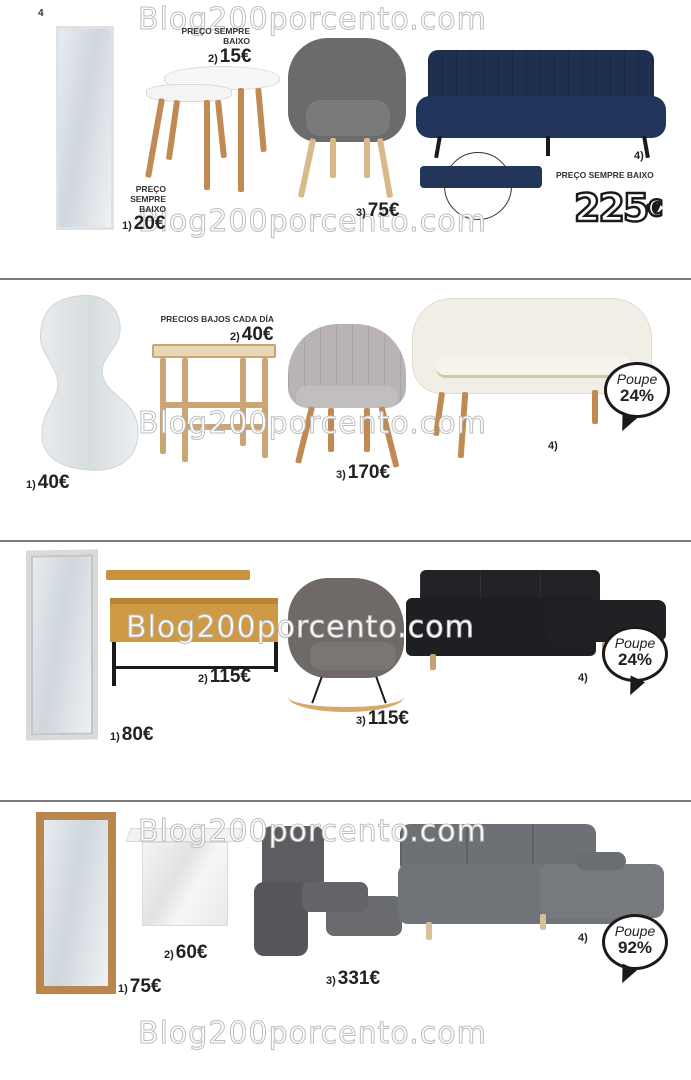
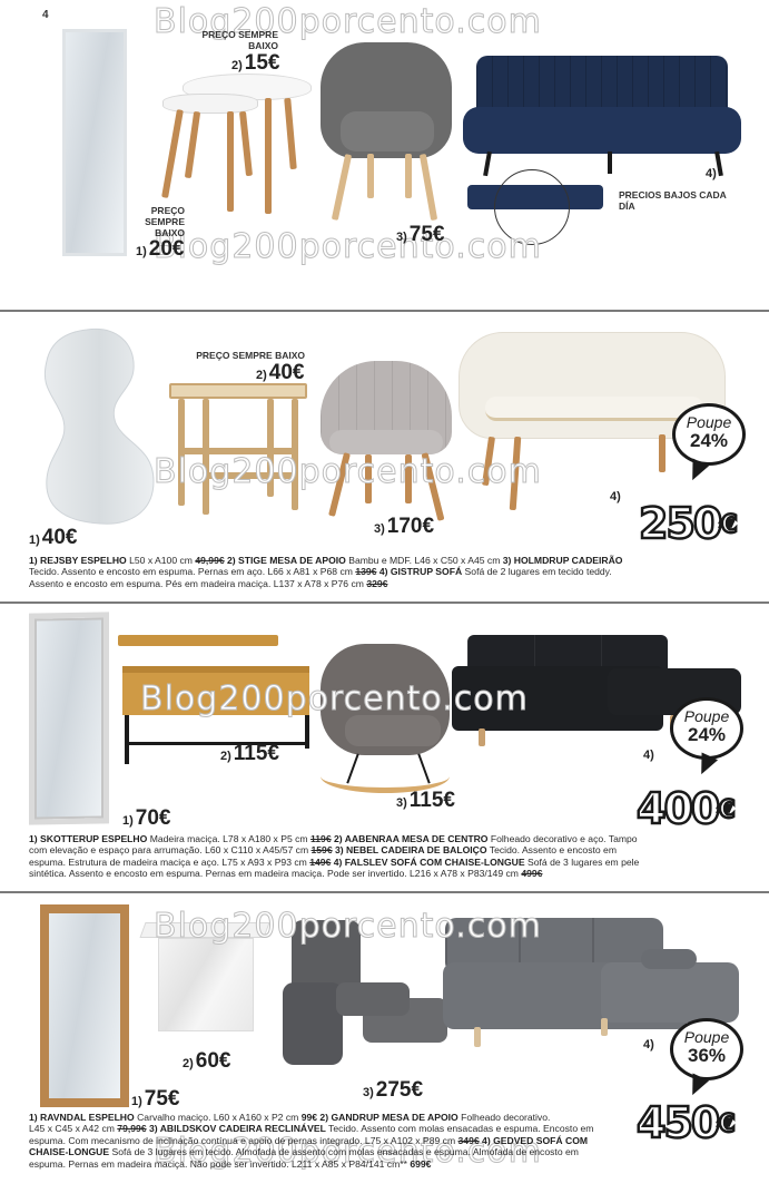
  4
  Blog200porcento.com
  PREÇO
  SEMPRE
  BAIXO
  1) 20€
  PREÇO SEMPRE
  BAIXO
  2) 15€
  3) 75€
  4)
- PREÇO SEMPRE BAIXO
+ PRECIOS BAJOS CADA DÍA
- 225€
  Blog200porcento.com
  1) 40€
- PRECIOS BAJOS CADA DÍA
+ PREÇO SEMPRE BAIXO
  2) 40€
  3) 170€
  4)
  Poupe
  24%
+ 250€
  Blog200porcento.com
+ 1) REJSBY ESPELHO L50 x A100 cm 49,99€ 2) STIGE MESA DE APOIO Bambu e MDF. L46 x C50 x A45 cm 3) HOLMDRUP CADEIRÃO
+ Tecido. Assento e encosto em espuma. Pernas em aço. L66 x A81 x P68 cm 139€ 4) GISTRUP SOFÁ Sofá de 2 lugares em tecido teddy.
+ Assento e encosto em espuma. Pés em madeira maciça. L137 x A78 x P76 cm 329€
- 1) 80€
+ 1) 70€
  2) 115€
  3) 115€
  Poupe
  24%
  4)
+ 400€
  Blog200porcento.com
+ 1) SKOTTERUP ESPELHO Madeira maciça. L78 x A180 x P5 cm 119€ 2) AABENRAA MESA DE CENTRO Folheado decorativo e aço. Tampo
+ com elevação e espaço para arrumação. L60 x C110 x A45/57 cm 159€ 3) NEBEL CADEIRA DE BALOIÇO Tecido. Assento e encosto em
+ espuma. Estrutura de madeira maciça e aço. L75 x A93 x P93 cm 149€ 4) FALSLEV SOFÁ COM CHAISE-LONGUE Sofá de 3 lugares em pele
+ sintética. Assento e encosto em espuma. Pernas em madeira maciça. Pode ser invertido. L216 x A78 x P83/149 cm 499€
  1) 75€
  2) 60€
- 3) 331€
+ 3) 275€
  4)
  Poupe
- 92%
+ 36%
+ 450€
  Blog200porcento.com
  Blog200porcento.com
+ 1) RAVNDAL ESPELHO Carvalho maciço. L60 x A160 x P2 cm 99€ 2) GANDRUP MESA DE APOIO Folheado decorativo.
+ L45 x C45 x A42 cm 79,99€ 3) ABILDSKOV CADEIRA RECLINÁVEL Tecido. Assento com molas ensacadas e espuma. Encosto em
+ espuma. Com mecanismo de inclinação contínua e apoio de pernas integrado. L75 x A102 x P89 cm 349€ 4) GEDVED SOFÁ COM
+ CHAISE-LONGUE Sofá de 3 lugares em tecido. Almofada de assento com molas ensacadas e espuma. Almofada de encosto em
+ espuma. Pernas em madeira maciça. Não pode ser invertido. L211 x A85 x P84/141 cm** 699€
